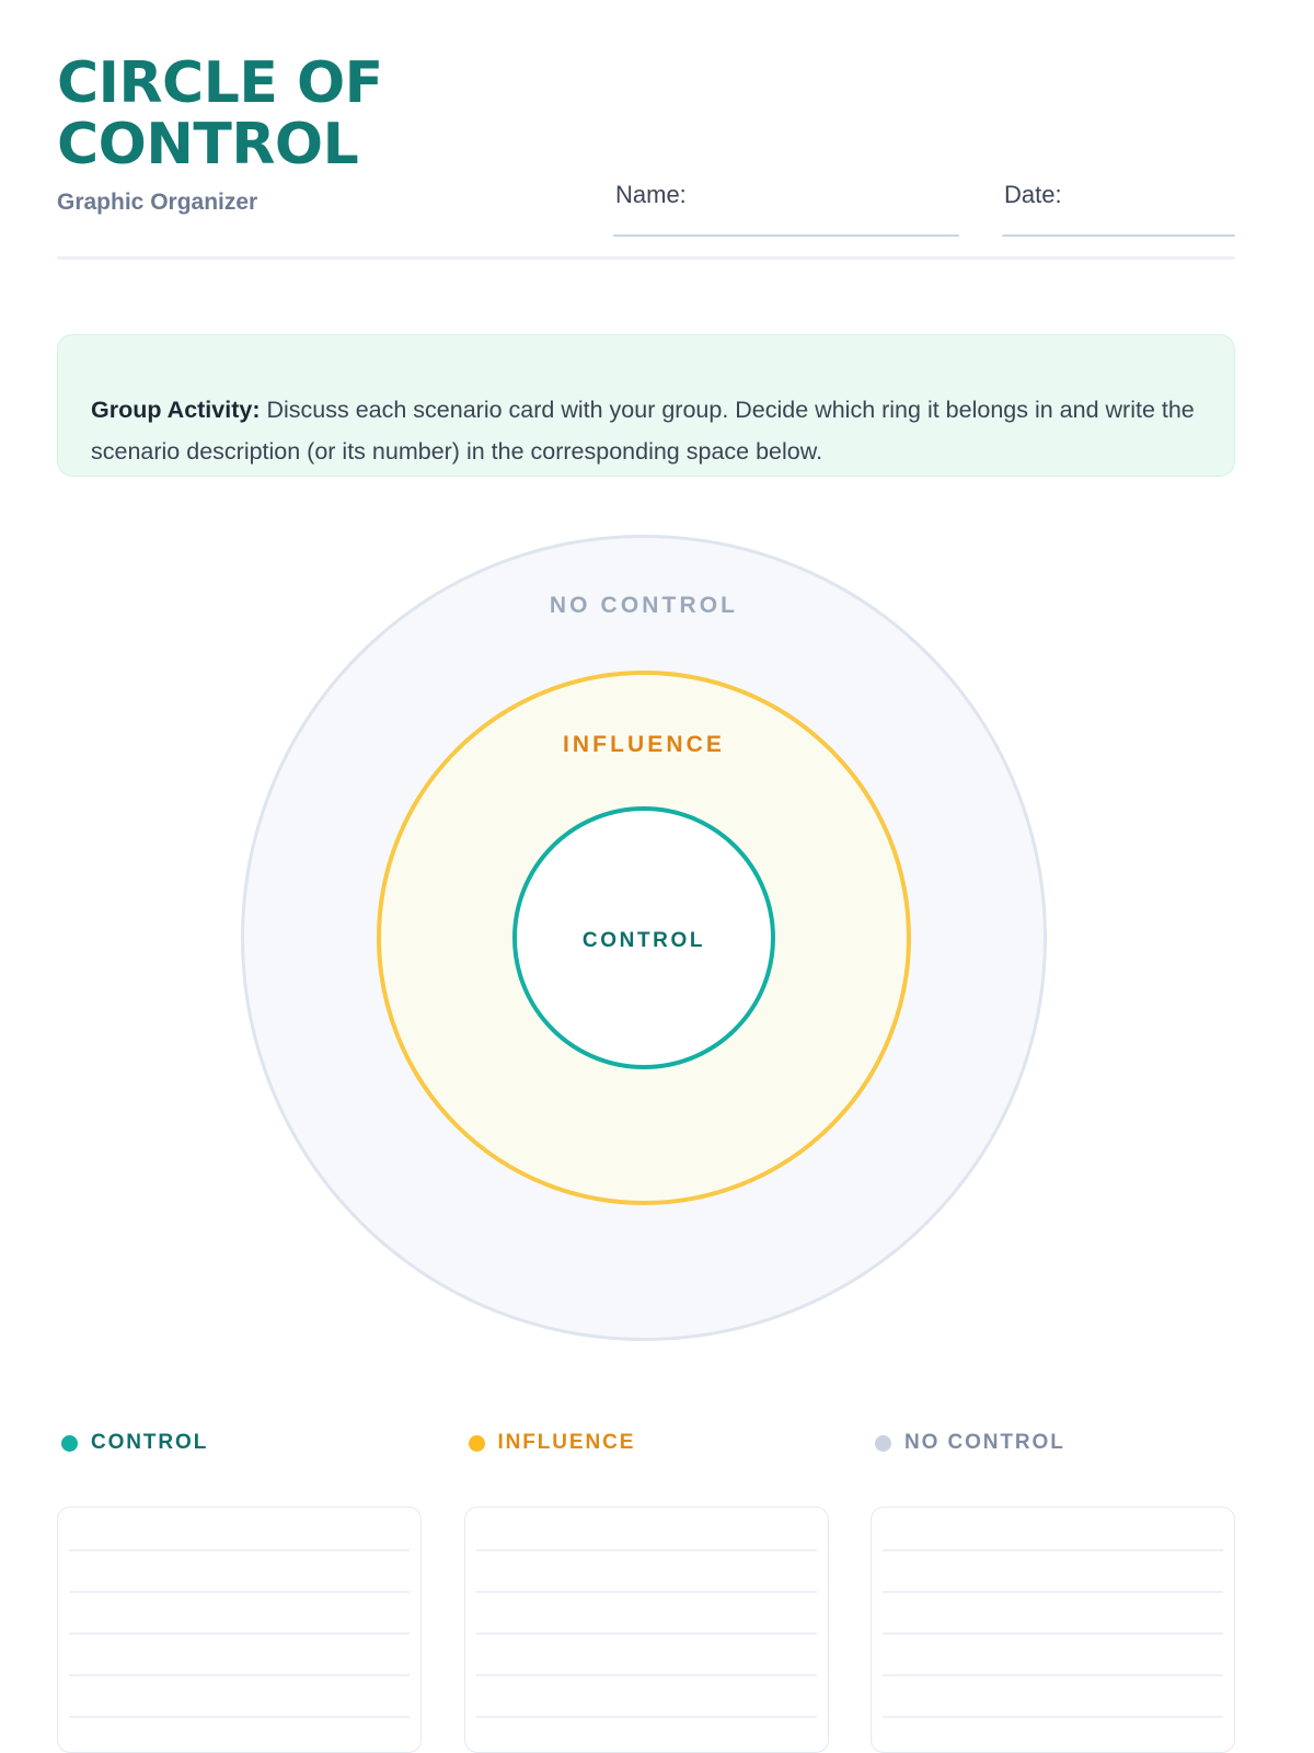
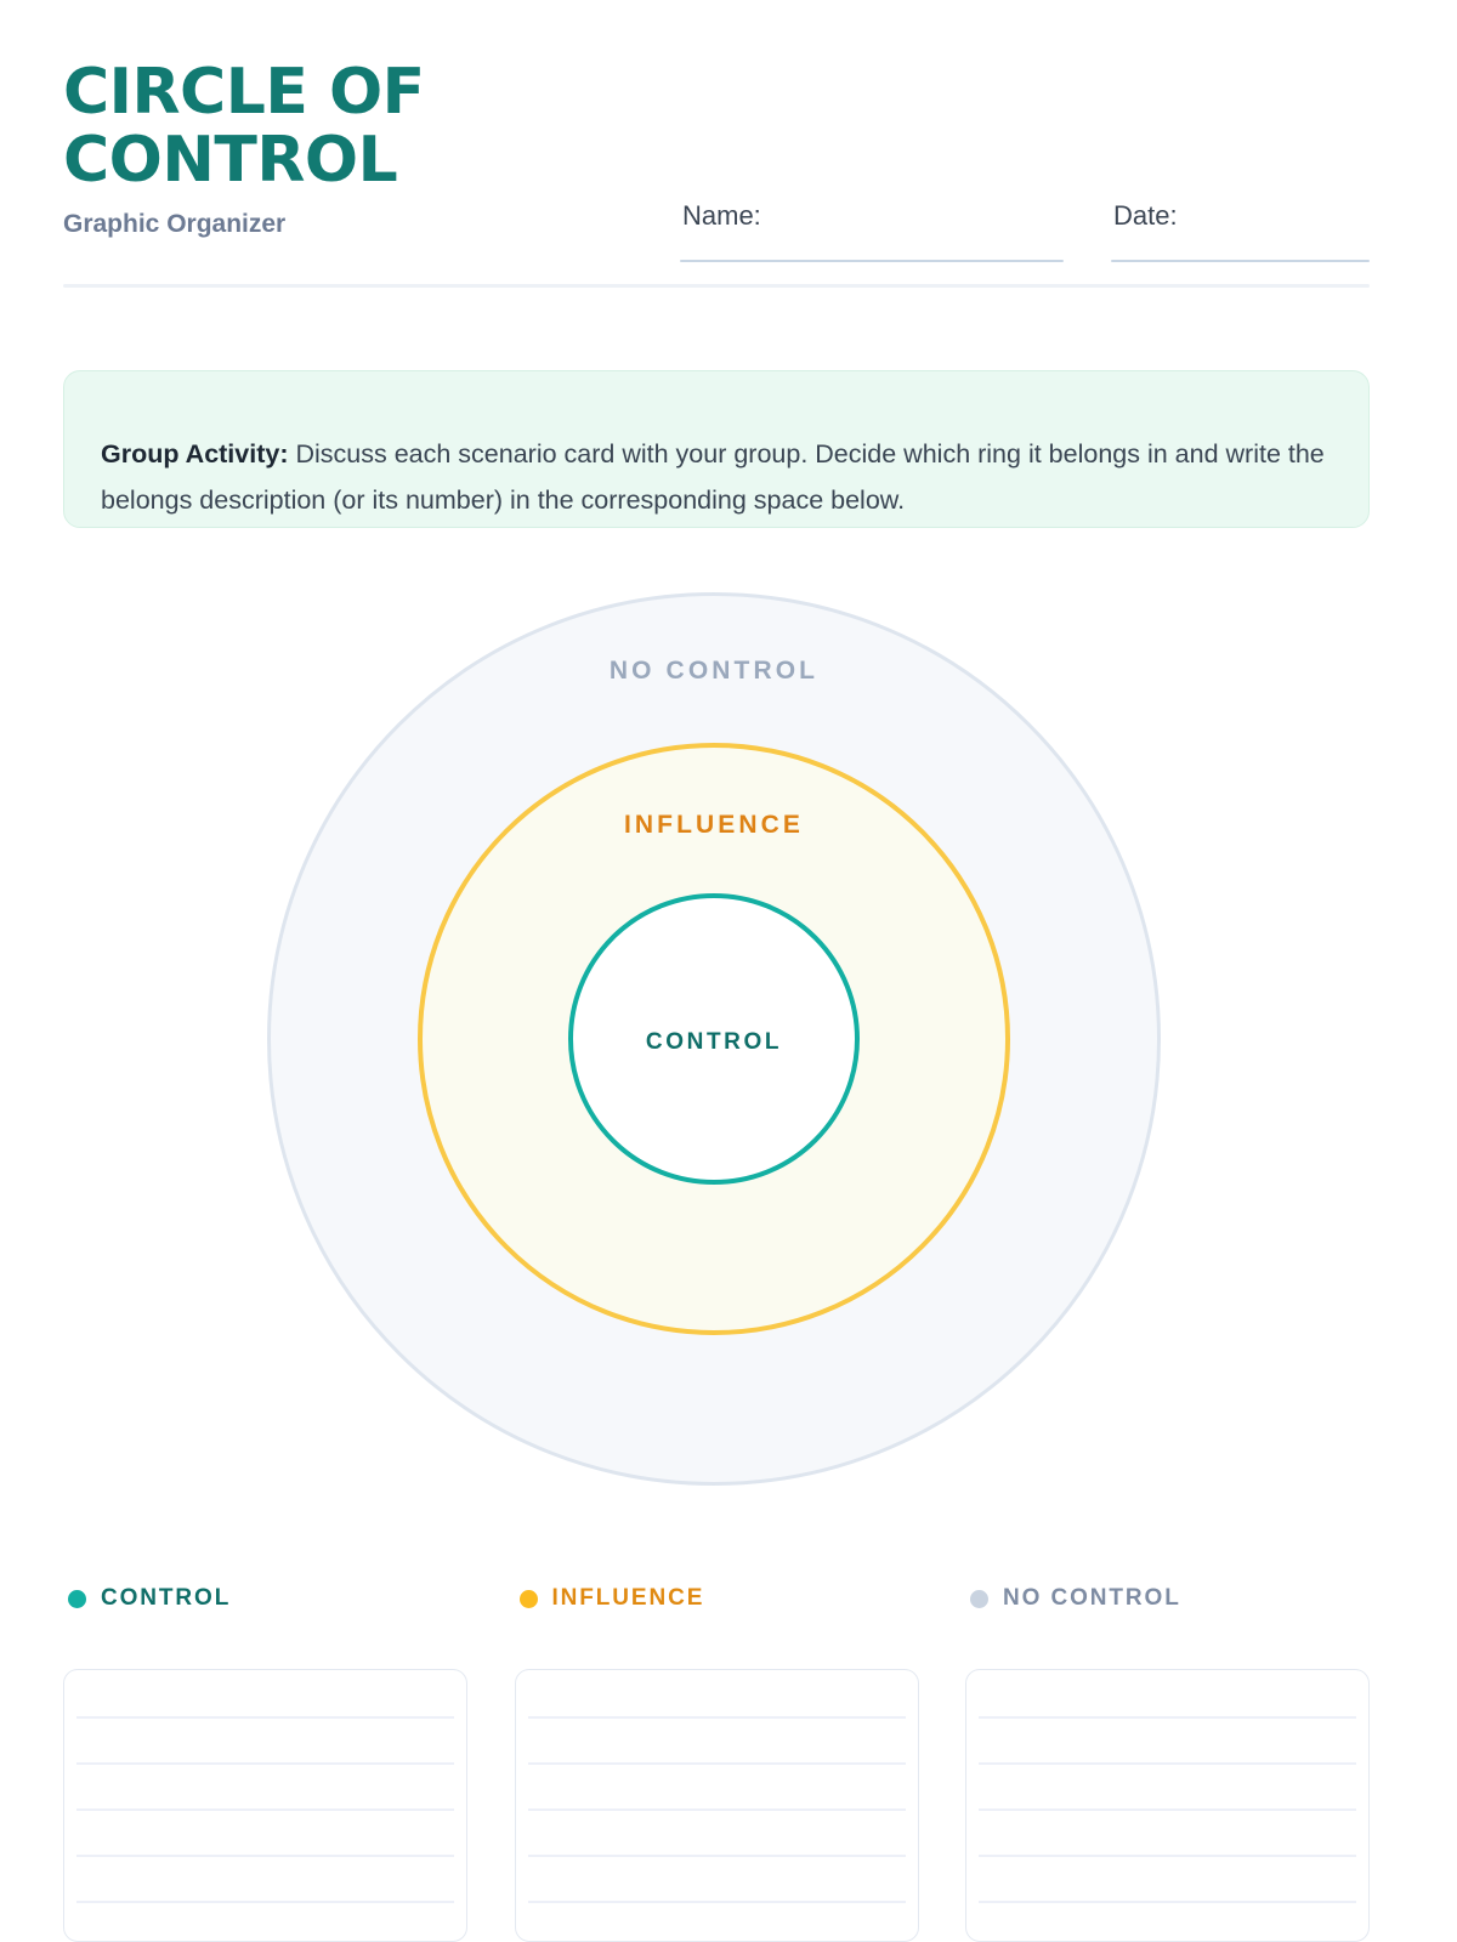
  CIRCLE OF CONTROL
  Graphic Organizer
  Name:
  Date:
- Group Activity: Discuss each scenario card with your group. Decide which ring it belongs in and write the scenario description (or its number) in the corresponding space below.
+ Group Activity: Discuss each scenario card with your group. Decide which ring it belongs in and write the belongs description (or its number) in the corresponding space below.
  NO CONTROL
  INFLUENCE
  CONTROL
  CONTROL
  INFLUENCE
  NO CONTROL
